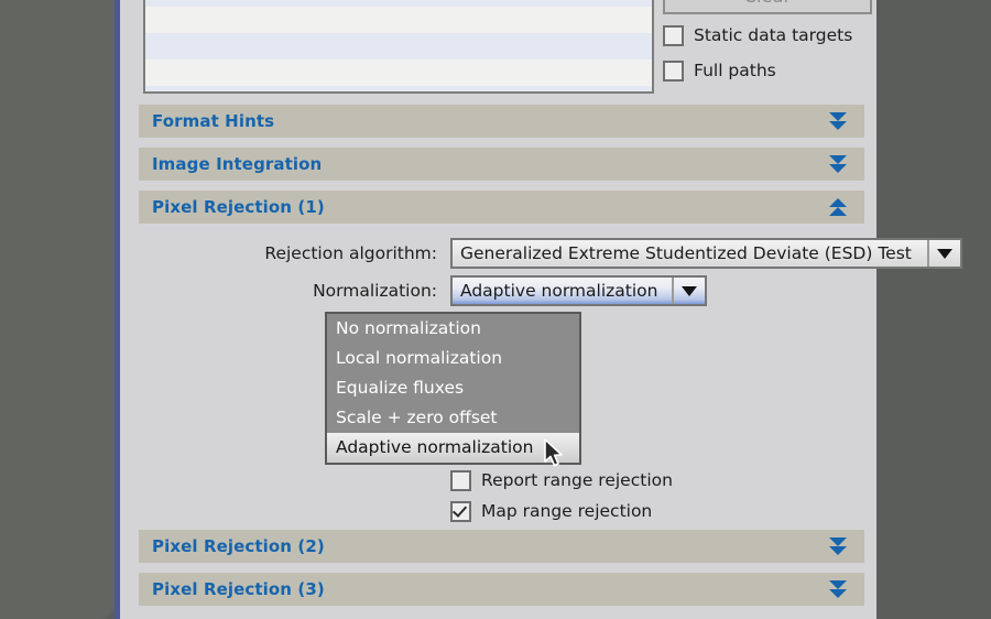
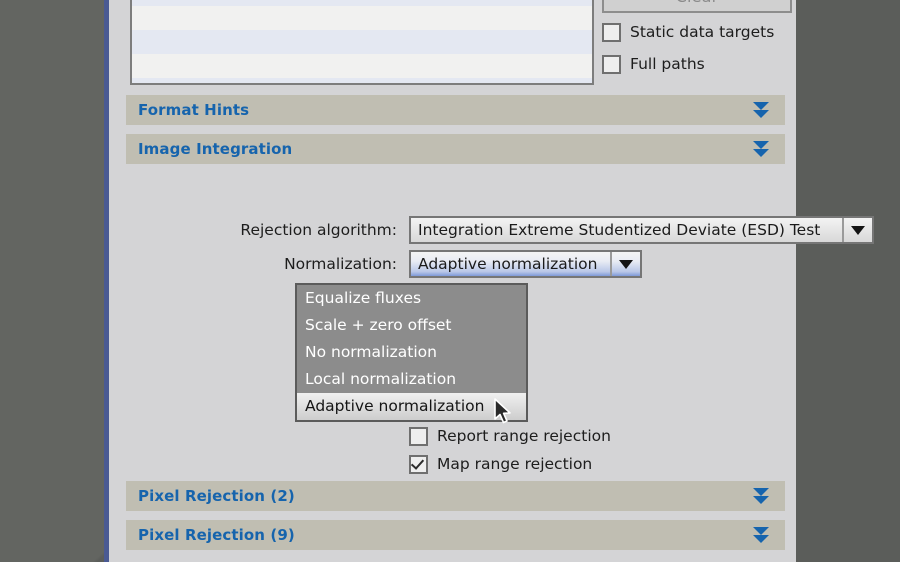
  Static data targets
  Full paths
  Format Hints
  Image Integration
- Pixel Rejection (1)
  Rejection algorithm:
- Generalized Extreme Studentized Deviate (ESD) Test
+ Integration Extreme Studentized Deviate (ESD) Test
  Normalization:
  Adaptive normalization
  Report range rejection
  Map range rejection
  Pixel Rejection (2)
- Pixel Rejection (3)
+ Pixel Rejection (9)
- No normalization
+ Equalize fluxes
- Local normalization
+ Scale + zero offset
- Equalize fluxes
+ No normalization
- Scale + zero offset
+ Local normalization
  Adaptive normalization
